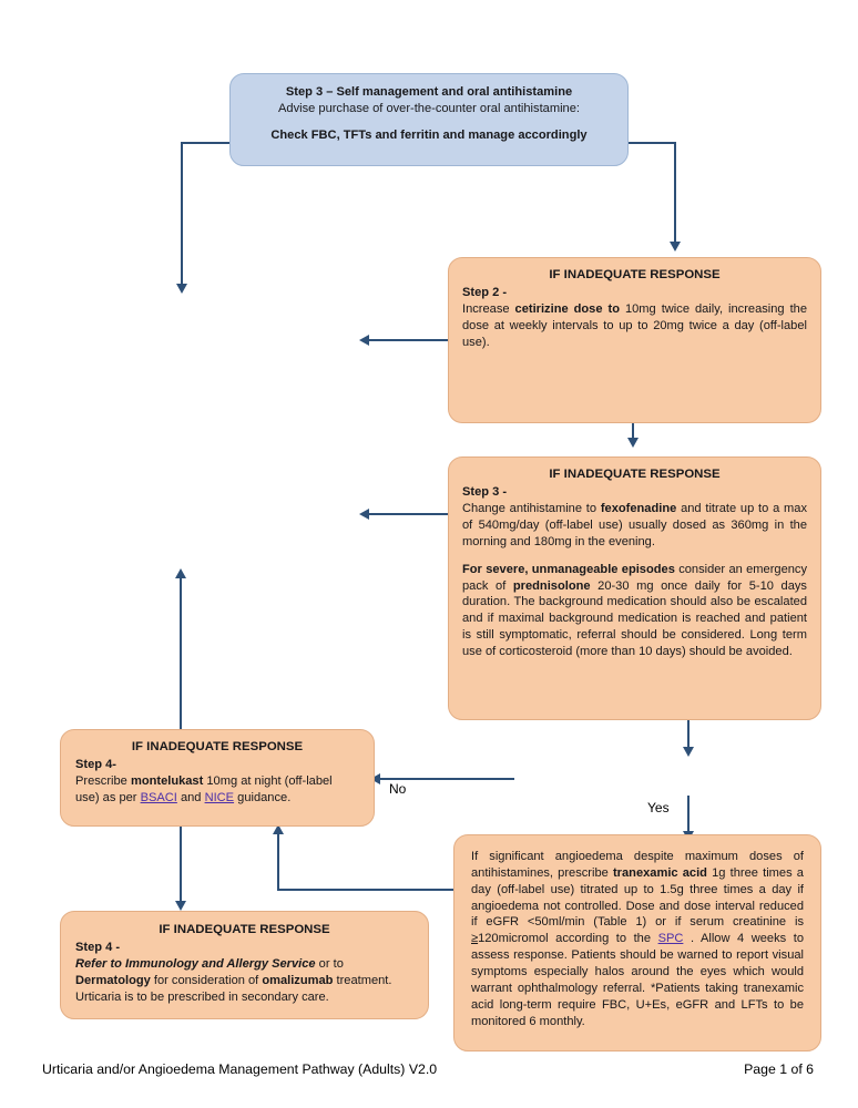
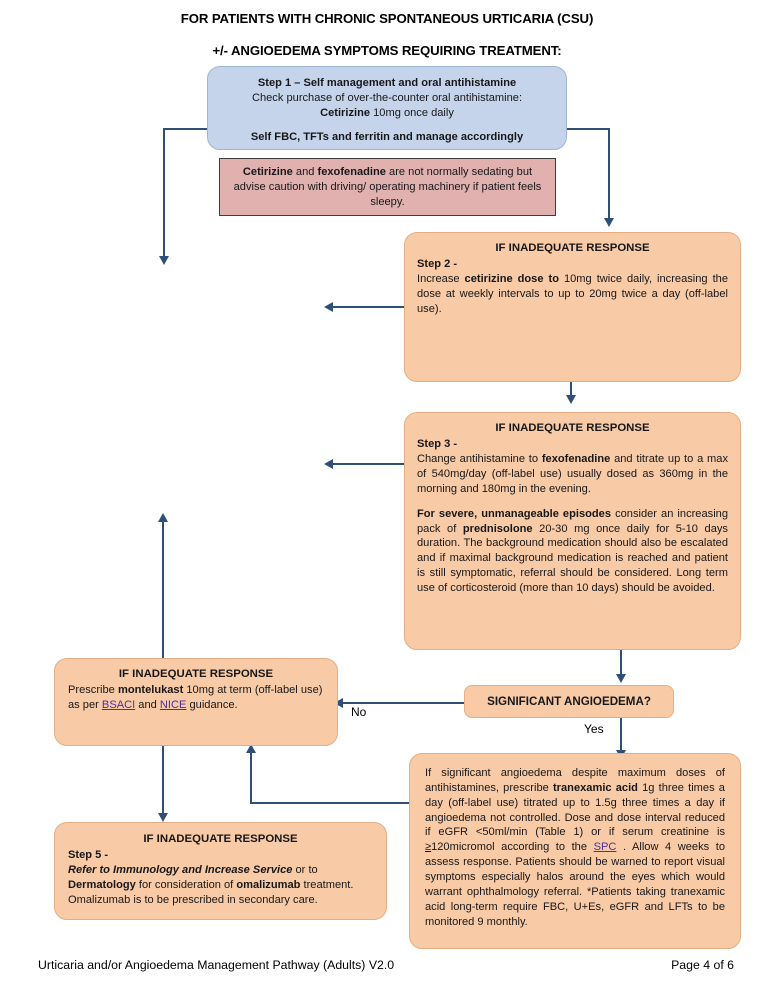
+ FOR PATIENTS WITH CHRONIC SPONTANEOUS URTICARIA (CSU)
+ +/- ANGIOEDEMA SYMPTOMS REQUIRING TREATMENT:
  No
  Yes
- Step 3 – Self management and oral antihistamine
+ Step 1 – Self management and oral antihistamine
- Advise purchase of over-the-counter oral antihistamine:
+ Check purchase of over-the-counter oral antihistamine:
+ Cetirizine 10mg once daily
- Check FBC, TFTs and ferritin and manage accordingly
+ Self FBC, TFTs and ferritin and manage accordingly
+ Cetirizine and fexofenadine are not normally sedating but advise caution with driving/ operating machinery if patient feels sleepy.
  IF INADEQUATE RESPONSE
  Step 2 -
  Increase cetirizine dose to 10mg twice daily, increasing the dose at weekly intervals to up to 20mg twice a day (off-label use).
  IF INADEQUATE RESPONSE
  Step 3 -
  Change antihistamine to fexofenadine and titrate up to a max of 540mg/day (off-label use) usually dosed as 360mg in the morning and 180mg in the evening.
- For severe, unmanageable episodes consider an emergency pack of prednisolone 20-30 mg once daily for 5-10 days duration. The background medication should also be escalated and if maximal background medication is reached and patient is still symptomatic, referral should be considered. Long term use of corticosteroid (more than 10 days) should be avoided.
+ For severe, unmanageable episodes consider an increasing pack of prednisolone 20-30 mg once daily for 5-10 days duration. The background medication should also be escalated and if maximal background medication is reached and patient is still symptomatic, referral should be considered. Long term use of corticosteroid (more than 10 days) should be avoided.
  IF INADEQUATE RESPONSE
- Step 4-
- Prescribe montelukast 10mg at night (off-label use) as per BSACI and NICE guidance.
+ Prescribe montelukast 10mg at term (off-label use) as per BSACI and NICE guidance.
+ SIGNIFICANT ANGIOEDEMA?
- If significant angioedema despite maximum doses of antihistamines, prescribe tranexamic acid 1g three times a day (off-label use) titrated up to 1.5g three times a day if angioedema not controlled. Dose and dose interval reduced if eGFR <50ml/min (Table 1) or if serum creatinine is ≥120micromol according to the SPC . Allow 4 weeks to assess response. Patients should be warned to report visual symptoms especially halos around the eyes which would warrant ophthalmology referral. *Patients taking tranexamic acid long-term require FBC, U+Es, eGFR and LFTs to be monitored 6 monthly.
+ If significant angioedema despite maximum doses of antihistamines, prescribe tranexamic acid 1g three times a day (off-label use) titrated up to 1.5g three times a day if angioedema not controlled. Dose and dose interval reduced if eGFR <50ml/min (Table 1) or if serum creatinine is ≥120micromol according to the SPC . Allow 4 weeks to assess response. Patients should be warned to report visual symptoms especially halos around the eyes which would warrant ophthalmology referral. *Patients taking tranexamic acid long-term require FBC, U+Es, eGFR and LFTs to be monitored 9 monthly.
  IF INADEQUATE RESPONSE
- Step 4 -
+ Step 5 -
- Refer to Immunology and Allergy Service or to Dermatology for consideration of omalizumab treatment.
+ Refer to Immunology and Increase Service or to Dermatology for consideration of omalizumab treatment.
- Urticaria is to be prescribed in secondary care.
+ Omalizumab is to be prescribed in secondary care.
  Urticaria and/or Angioedema Management Pathway (Adults) V2.0
- Page 1 of 6
+ Page 4 of 6
